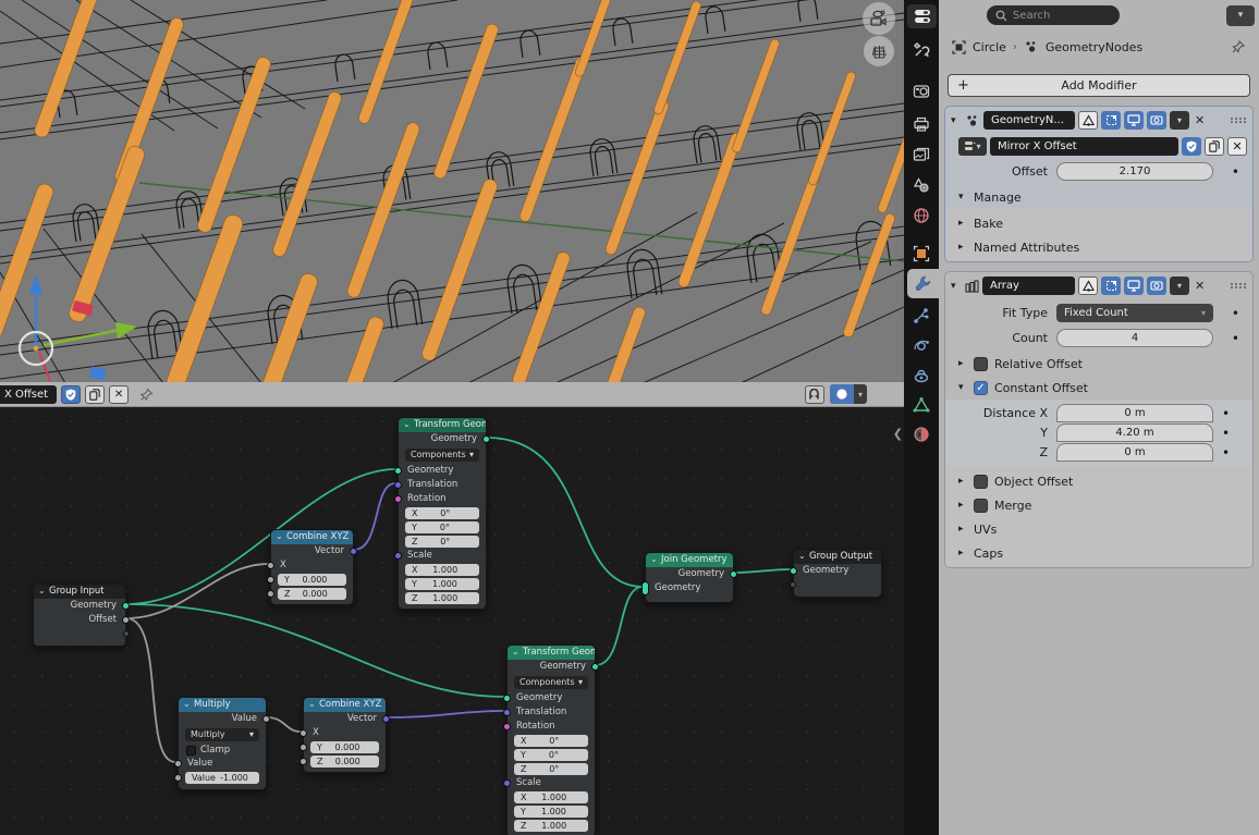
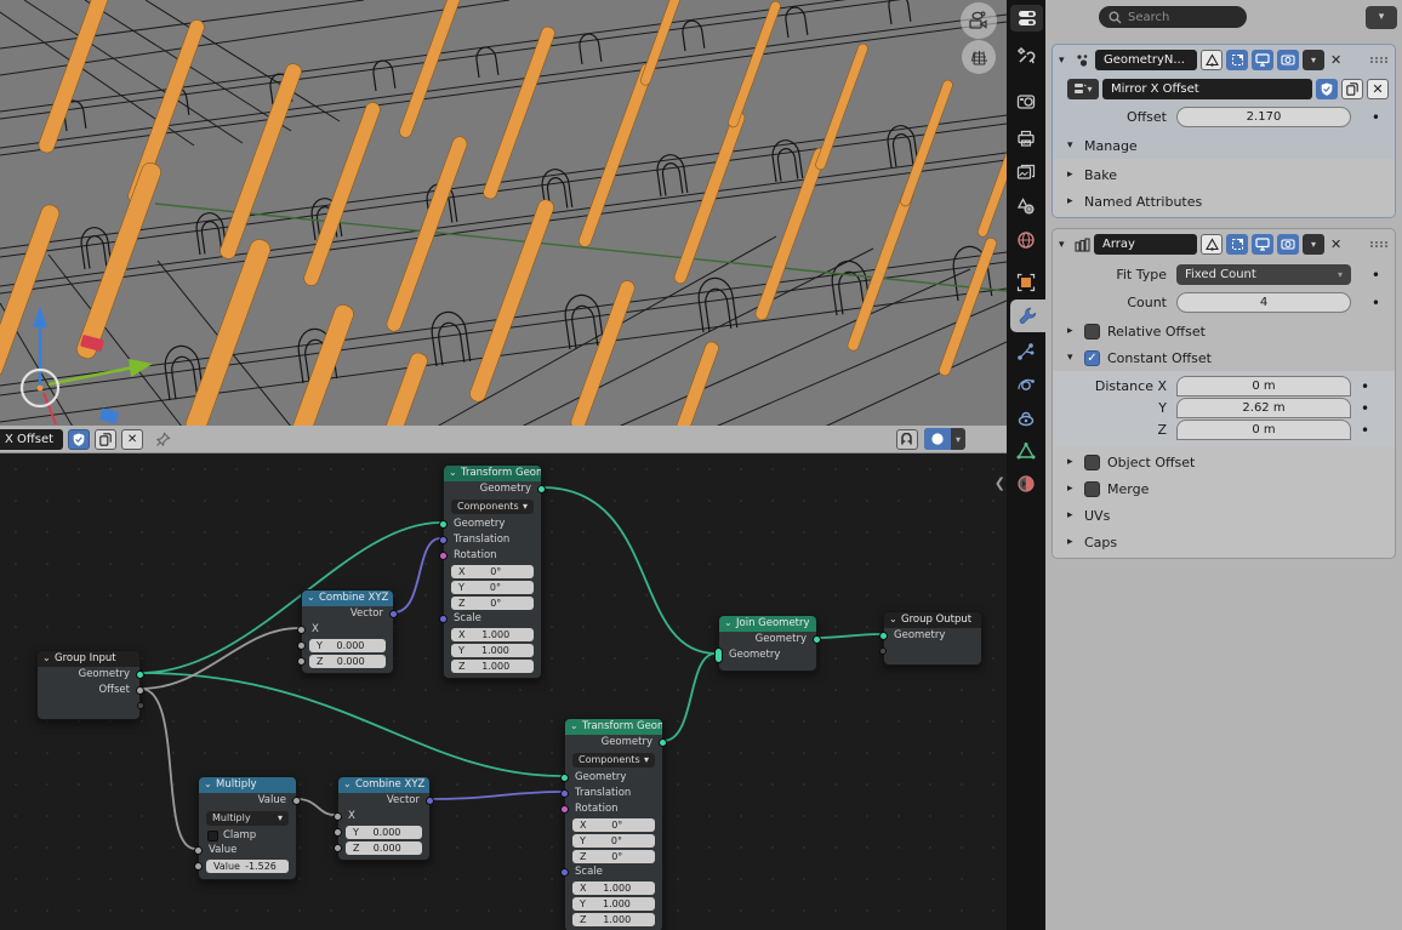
  X Offset
  ✕
  ▾
  Group Input
  Geometry
  Offset
  Combine XYZ
  Vector
  X
  Y
  0.000
  Z
  0.000
  Transform Geo
  Geometry
  Components
  ▾
  Geometry
  Translation
  Rotation
  X
  0°
  Y
  0°
  Z
  0°
  Scale
  X
  1.000
  Y
  1.000
  Z
  1.000
  Multiply
  Value
  Multiply
  ▾
  Clamp
  Value
  Value
- -1.000
+ -1.526
  Combine XYZ
  Vector
  X
  Y
  0.000
  Z
  0.000
  Transform Geo
  Geometry
  Components
  ▾
  Geometry
  Translation
  Rotation
  X
  0°
  Y
  0°
  Z
  0°
  Scale
  X
  1.000
  Y
  1.000
  Z
  1.000
  Join Geometry
  Geometry
  Geometry
  Group Output
  Geometry
  ❮
  Search
  ▾
- Circle
- ›
- GeometryNodes
- +
- Add Modifier
  ▾
  GeometryN...
  ▾
  ✕
  ▾
  Mirror X Offset
  ✕
  Offset
  2.170
  •
  ▾
  Manage
  ▸
  Bake
  ▸
  Named Attributes
  ▾
  Array
  ▾
  ✕
  Fit Type
  Fixed Count
  ▾
  •
  Count
  4
  •
  ▸
  Relative Offset
  ▾
  ✓
  Constant Offset
  Distance X
  Y
  Z
  0 m
  •
- 4.20 m
+ 2.62 m
  •
  0 m
  •
  ▸
  Object Offset
  ▸
  Merge
  ▸
  UVs
  ▸
  Caps
